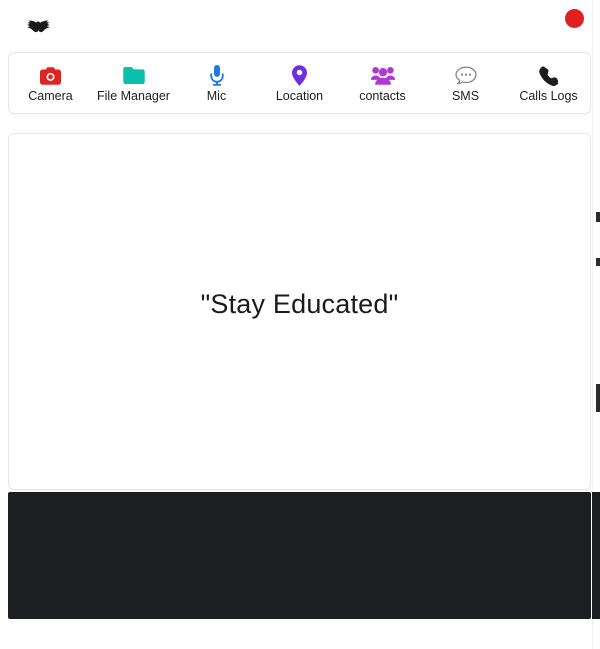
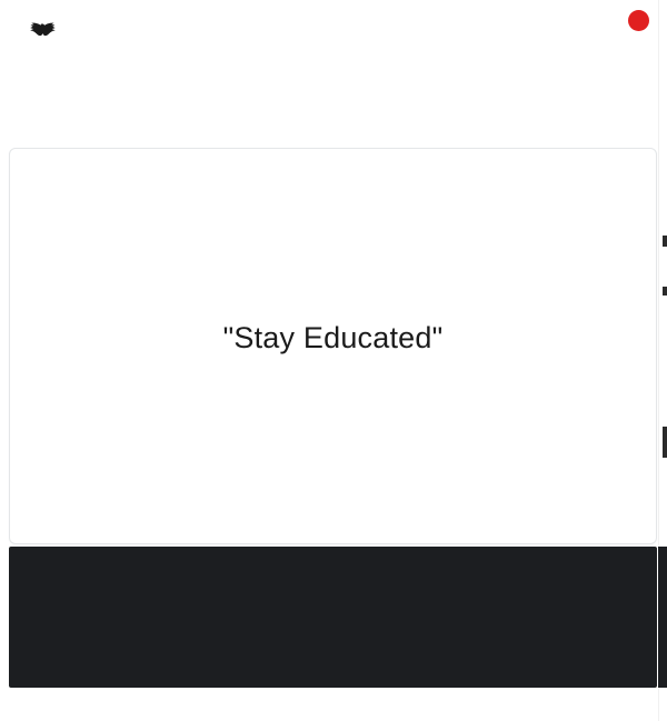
- Camera
- File Manager
- Mic
- Location
- contacts
- SMS
- Calls Logs
  "Stay Educated"
